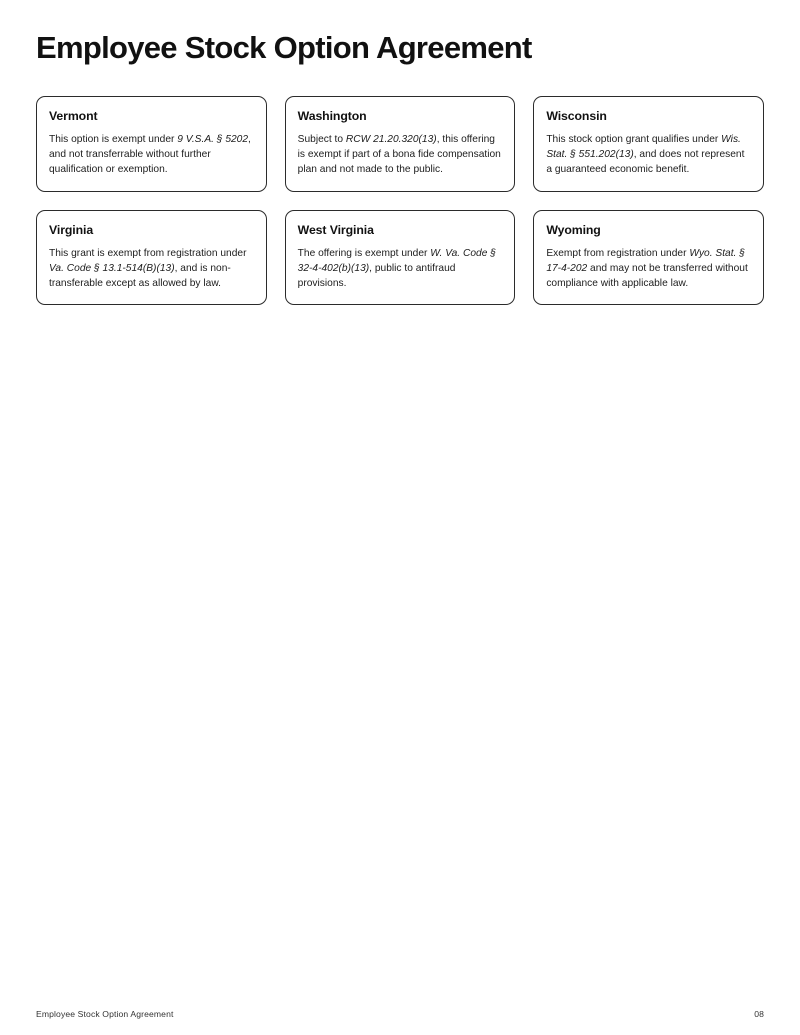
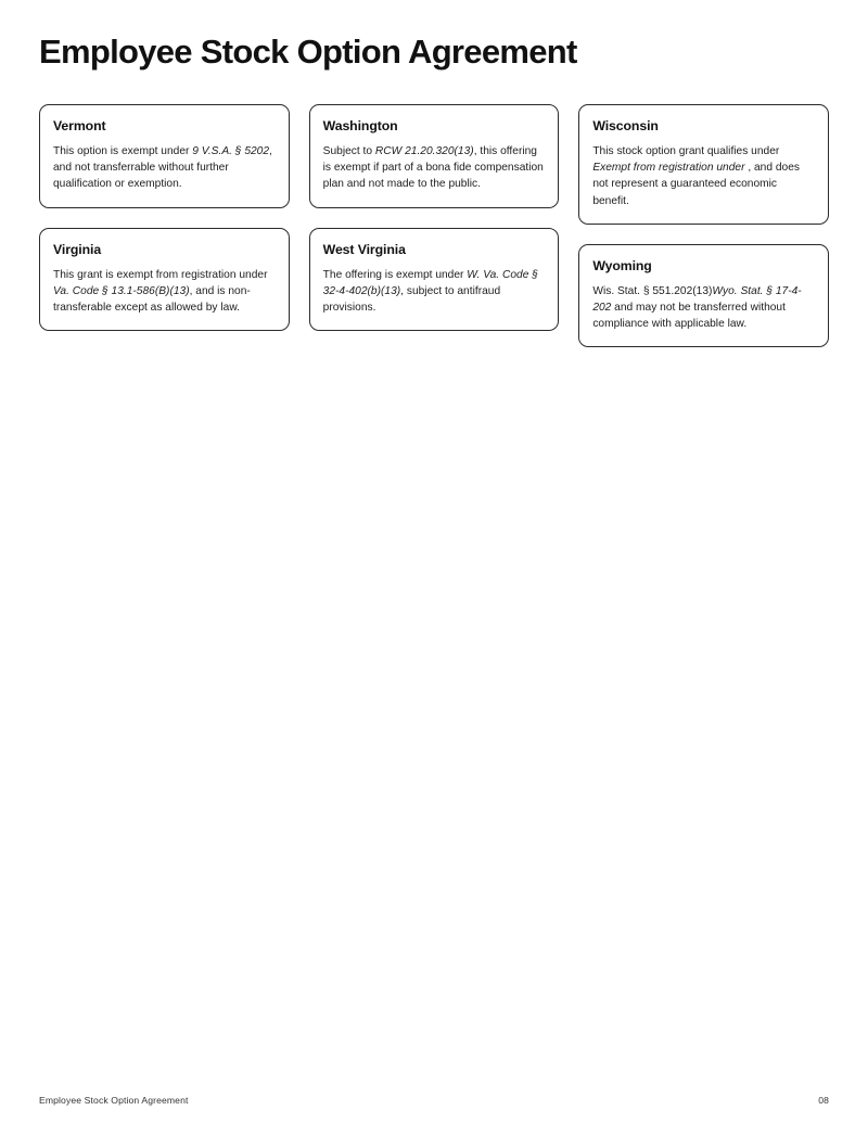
  Employee Stock Option Agreement
  Vermont
  This option is exempt under 9 V.S.A. § 5202, and not transferrable without further qualification or exemption.
  Virginia
- This grant is exempt from registration under Va. Code § 13.1-514(B)(13), and is non-transferable except as allowed by law.
+ This grant is exempt from registration under Va. Code § 13.1-586(B)(13), and is non-transferable except as allowed by law.
  Washington
  Subject to RCW 21.20.320(13), this offering is exempt if part of a bona fide compensation plan and not made to the public.
  West Virginia
- The offering is exempt under W. Va. Code § 32-4-402(b)(13), public to antifraud provisions.
+ The offering is exempt under W. Va. Code § 32-4-402(b)(13), subject to antifraud provisions.
  Wisconsin
- This stock option grant qualifies under Wis. Stat. § 551.202(13), and does not represent a guaranteed economic benefit.
+ This stock option grant qualifies under Exempt from registration under , and does not represent a guaranteed economic benefit.
  Wyoming
- Exempt from registration under Wyo. Stat. § 17-4-202 and may not be transferred without compliance with applicable law.
+ Wis. Stat. § 551.202(13)Wyo. Stat. § 17-4-202 and may not be transferred without compliance with applicable law.
  Employee Stock Option Agreement
  08
